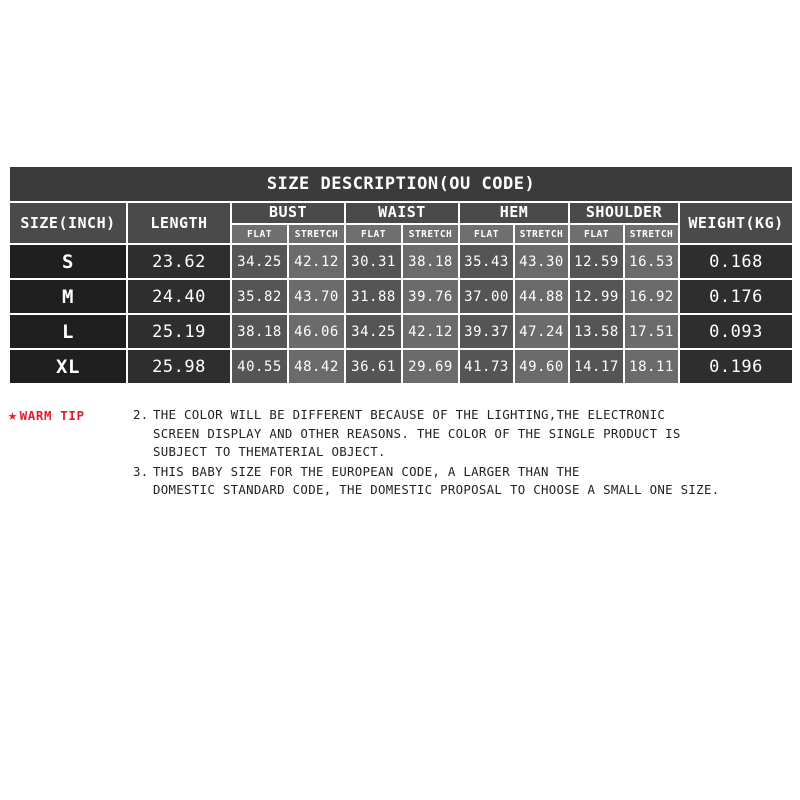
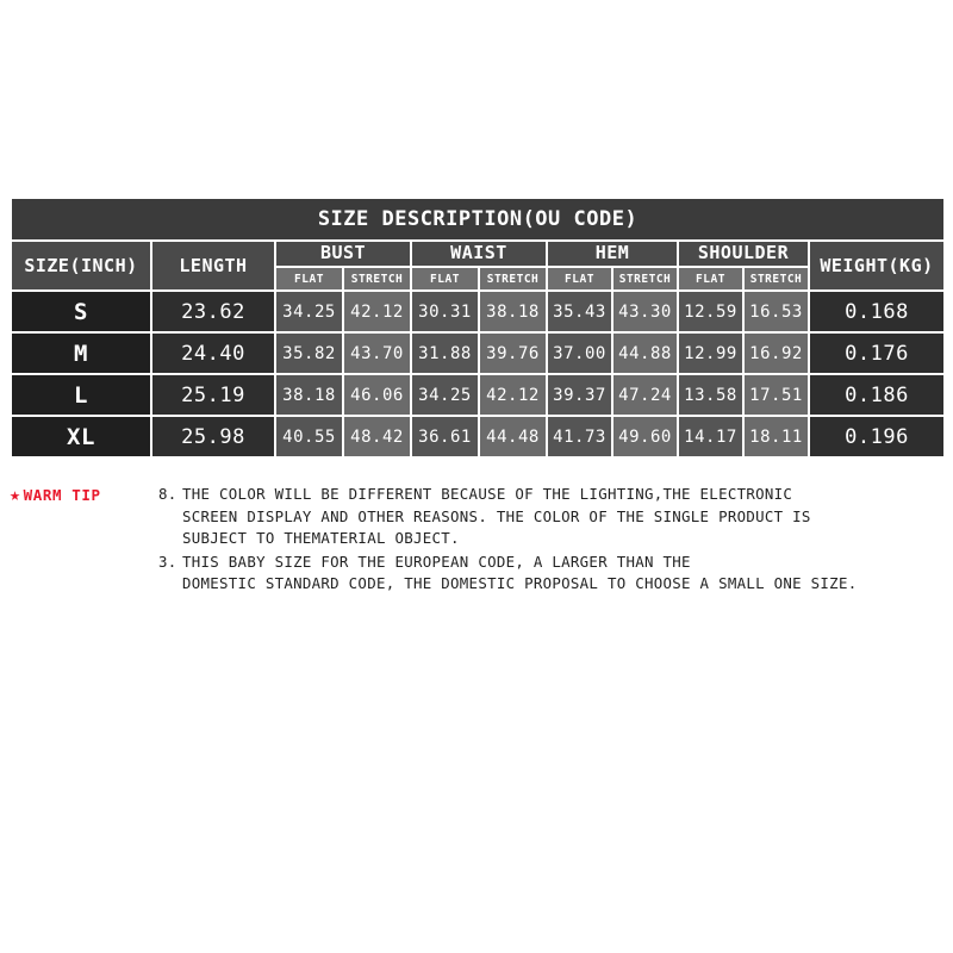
  SIZE DESCRIPTION(OU CODE)
  SIZE(INCH)	LENGTH	BUST	WAIST	HEM	SHOULDER	WEIGHT(KG)
  FLAT	STRETCH	FLAT	STRETCH	FLAT	STRETCH	FLAT	STRETCH
  S	23.62	34.25	42.12	30.31	38.18	35.43	43.30	12.59	16.53	0.168
  M	24.40	35.82	43.70	31.88	39.76	37.00	44.88	12.99	16.92	0.176
- L	25.19	38.18	46.06	34.25	42.12	39.37	47.24	13.58	17.51	0.093
+ L	25.19	38.18	46.06	34.25	42.12	39.37	47.24	13.58	17.51	0.186
- XL	25.98	40.55	48.42	36.61	29.69	41.73	49.60	14.17	18.11	0.196
+ XL	25.98	40.55	48.42	36.61	44.48	41.73	49.60	14.17	18.11	0.196
  ★ WARM TIP
- 2.
+ 8.
  THE COLOR WILL BE DIFFERENT BECAUSE OF THE LIGHTING,THE ELECTRONIC
  SCREEN DISPLAY AND OTHER REASONS. THE COLOR OF THE SINGLE PRODUCT IS
  SUBJECT TO THEMATERIAL OBJECT.
  3.
  THIS BABY SIZE FOR THE EUROPEAN CODE, A LARGER THAN THE
  DOMESTIC STANDARD CODE, THE DOMESTIC PROPOSAL TO CHOOSE A SMALL ONE SIZE.
